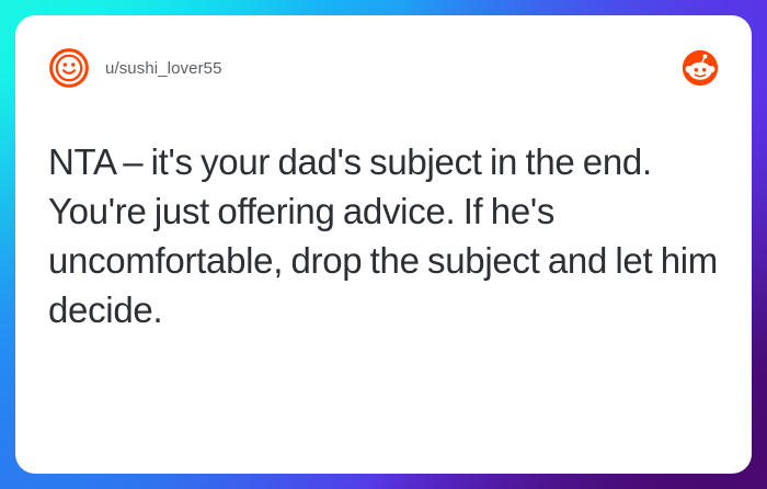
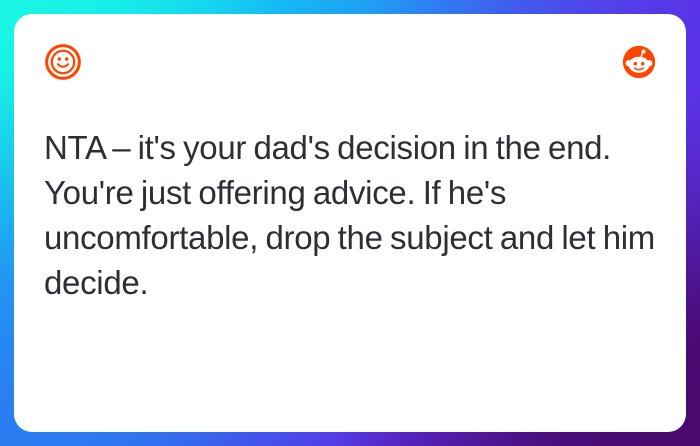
- u/sushi_lover55
- NTA – it's your dad's subject in the end. You're just offering advice. If he's uncomfortable, drop the subject and let him decide.
+ NTA – it's your dad's decision in the end. You're just offering advice. If he's uncomfortable, drop the subject and let him decide.
